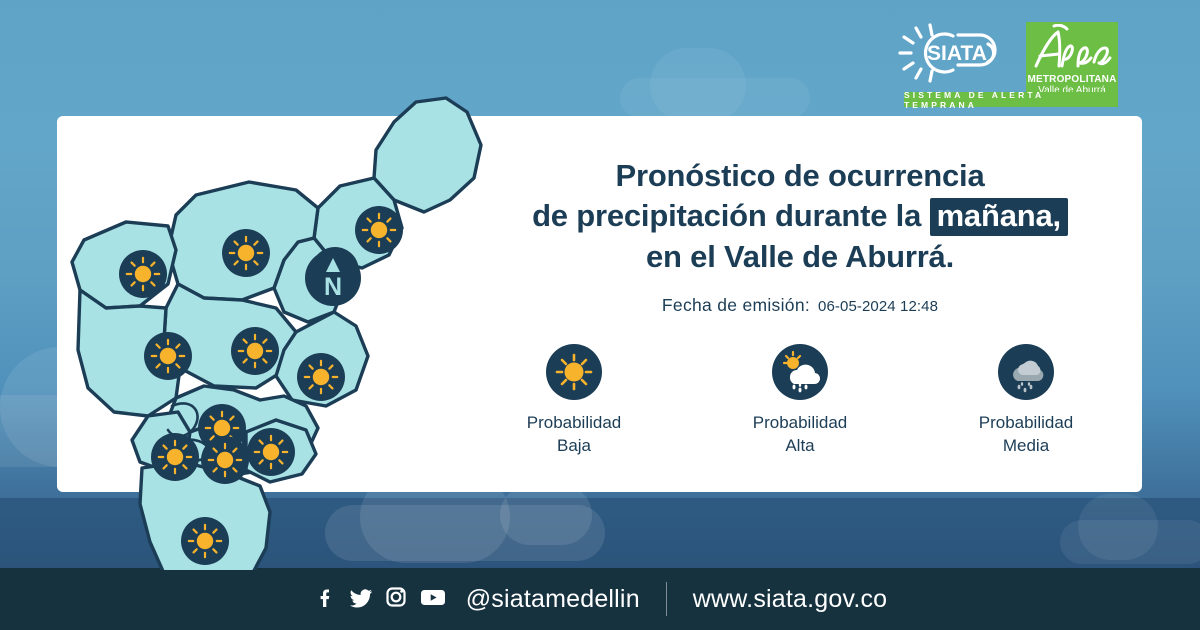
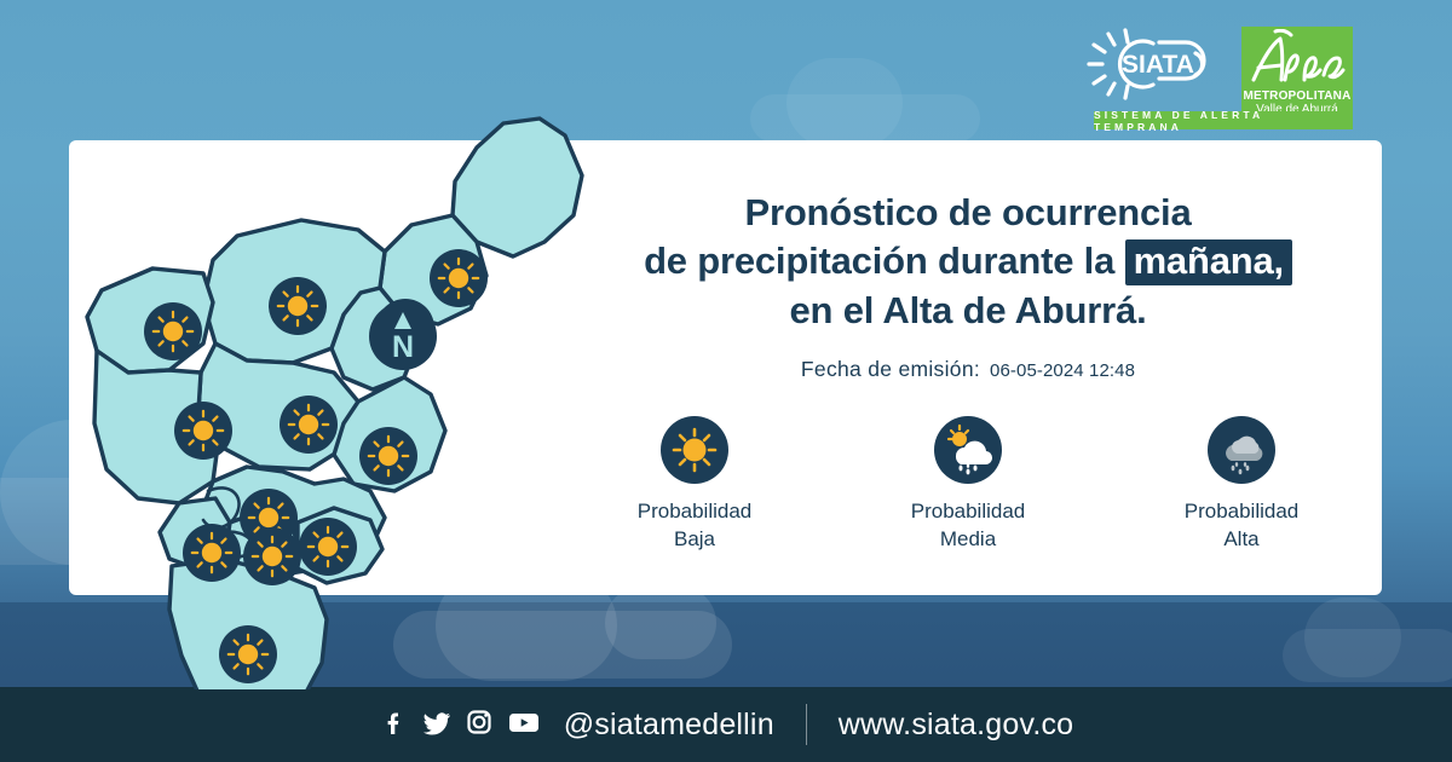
  SIATA
  METROPOLITANA
  Valle de Aburrá
  SISTEMA DE ALERTA TEMPRANA
  N
  Pronóstico de ocurrencia
  de precipitación durante la mañana,
- en el Valle de Aburrá.
+ en el Alta de Aburrá.
  Fecha de emisión:
  06-05-2024 12:48
  Probabilidad
  Baja
  Probabilidad
- Alta
+ Media
  Probabilidad
- Media
+ Alta
  @siatamedellin
  www.siata.gov.co
